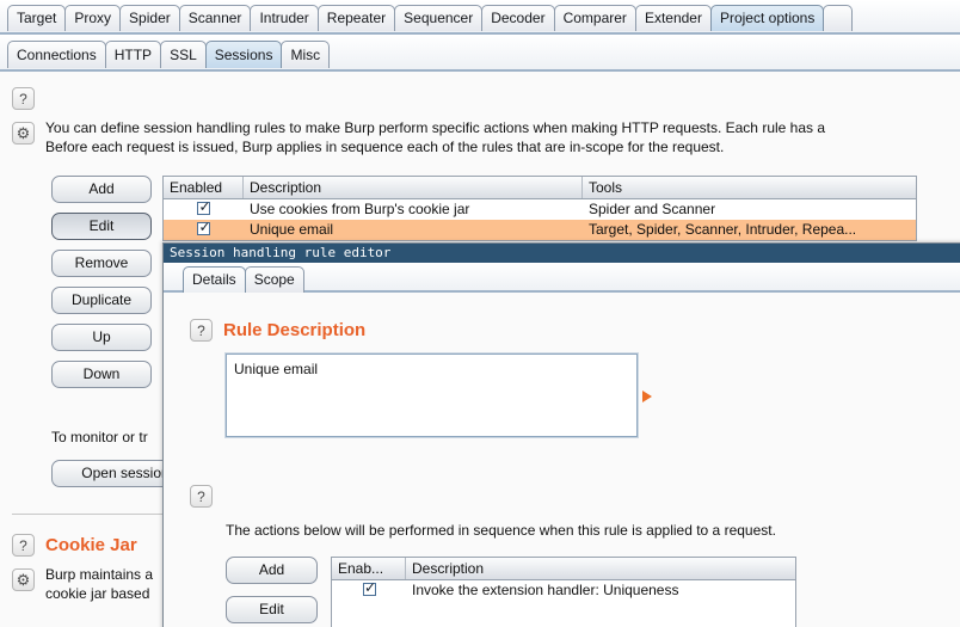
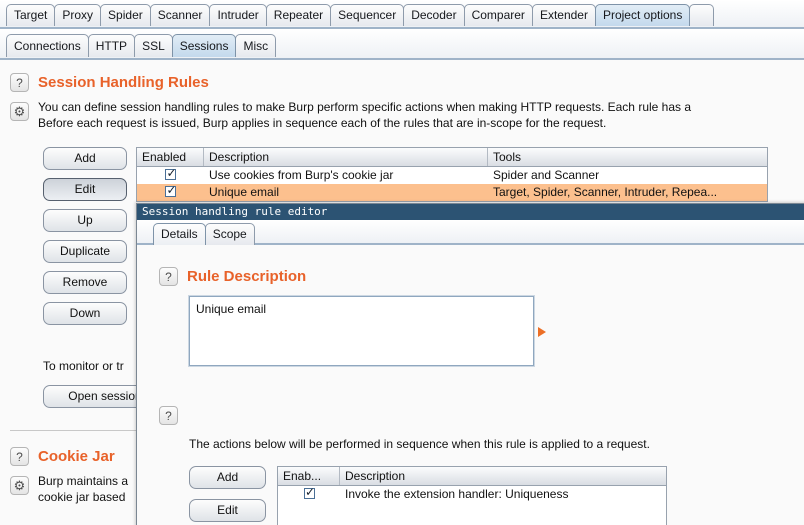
  Target Proxy Spider Scanner Intruder Repeater Sequencer Decoder Comparer Extender Project options
  Connections HTTP SSL Sessions Misc
  ?
+ Session Handling Rules
  ⚙
  You can define session handling rules to make Burp perform specific actions when making HTTP requests. Each rule has a
  Before each request is issued, Burp applies in sequence each of the rules that are in-scope for the request.
  Add
  Edit
- Remove
+ Up
  Duplicate
- Up
+ Remove
  Down
  Enabled
  Description
  Tools
  Use cookies from Burp's cookie jar
  Spider and Scanner
  Unique email
  Target, Spider, Scanner, Intruder, Repea...
  To monitor or tr
  Open sessio
  ?
  Cookie Jar
  ⚙
  Burp maintains a
  cookie jar based
  Session handling rule editor
  Details Scope
  ?
  Rule Description
  Unique email
  ?
  The actions below will be performed in sequence when this rule is applied to a request.
  Add
  Edit
  Enab...
  Description
  Invoke the extension handler: Uniqueness
